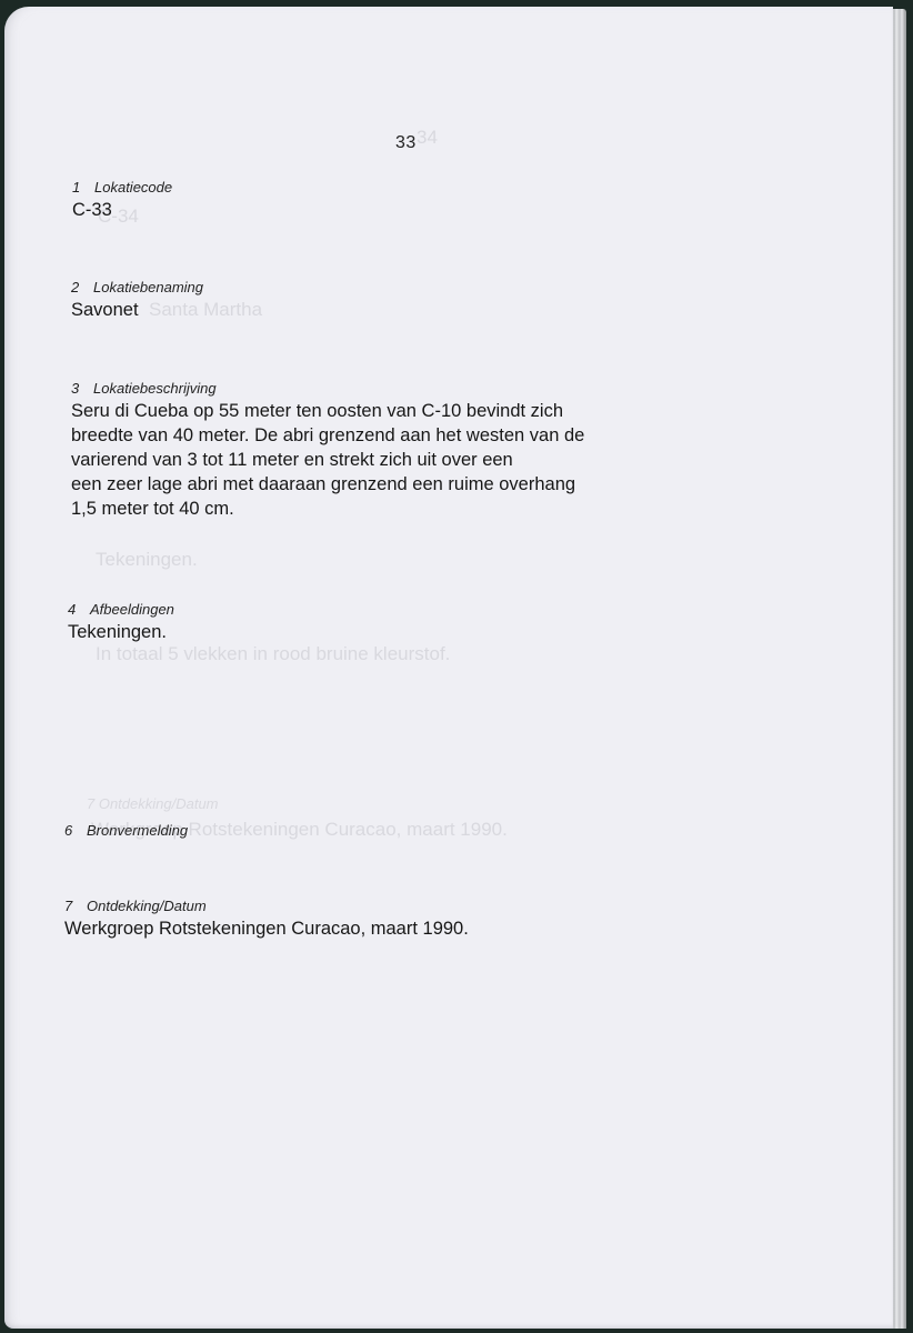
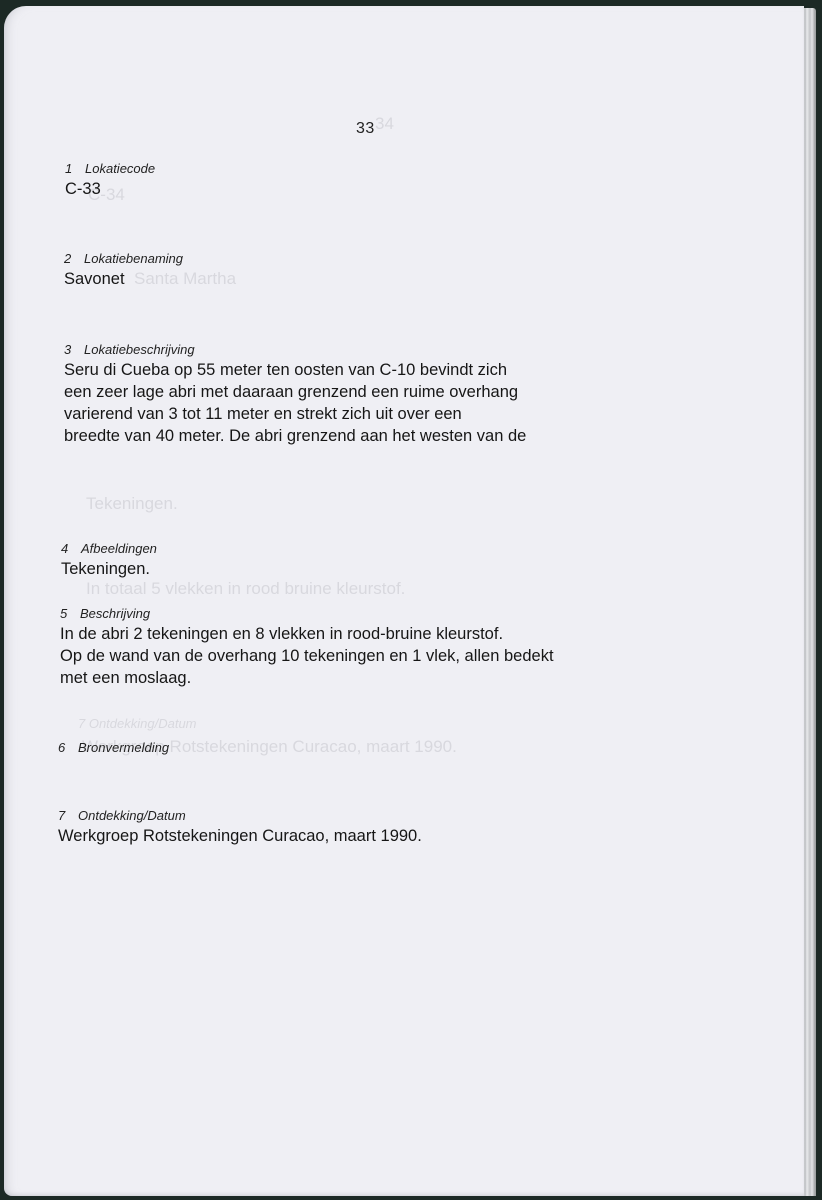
  C-34
  Werkgroep Rotstekeningen Curacao, maart 1990.
  33
  1 Lokatiecode
  C-33
  2 Lokatiebenaming
  Savonet
  3 Lokatiebeschrijving
  Seru di Cueba op 55 meter ten oosten van C-10 bevindt zich
- breedte van 40 meter. De abri grenzend aan het westen van de
+ een zeer lage abri met daaraan grenzend een ruime overhang
  varierend van 3 tot 11 meter en strekt zich uit over een
- een zeer lage abri met daaraan grenzend een ruime overhang
+ breedte van 40 meter. De abri grenzend aan het westen van de
- 1,5 meter tot 40 cm.
  4 Afbeeldingen
  Tekeningen.
+ 5 Beschrijving
+ In de abri 2 tekeningen en 8 vlekken in rood-bruine kleurstof.
+ Op de wand van de overhang 10 tekeningen en 1 vlek, allen bedekt
+ met een moslaag.
  6 Bronvermelding
  7 Ontdekking/Datum
  Werkgroep Rotstekeningen Curacao, maart 1990.
